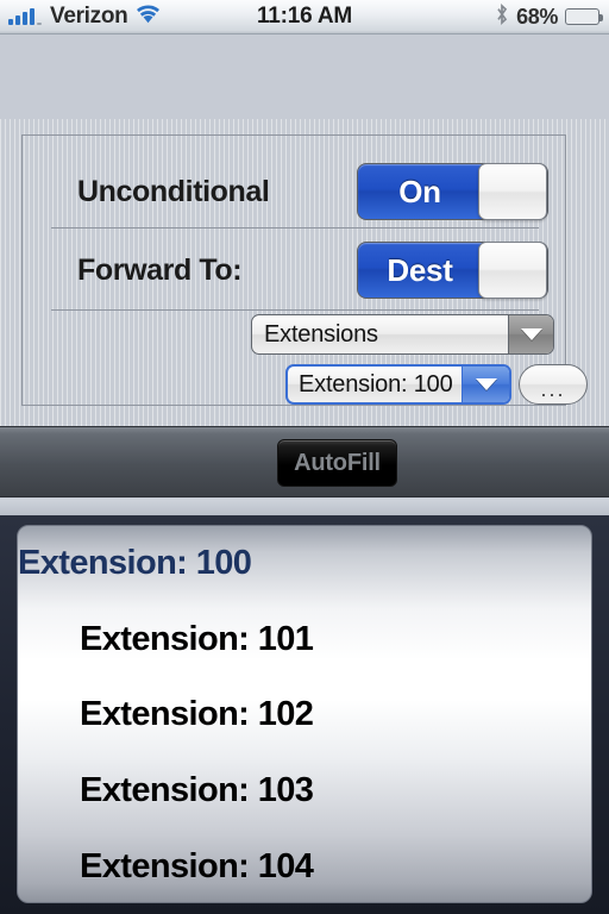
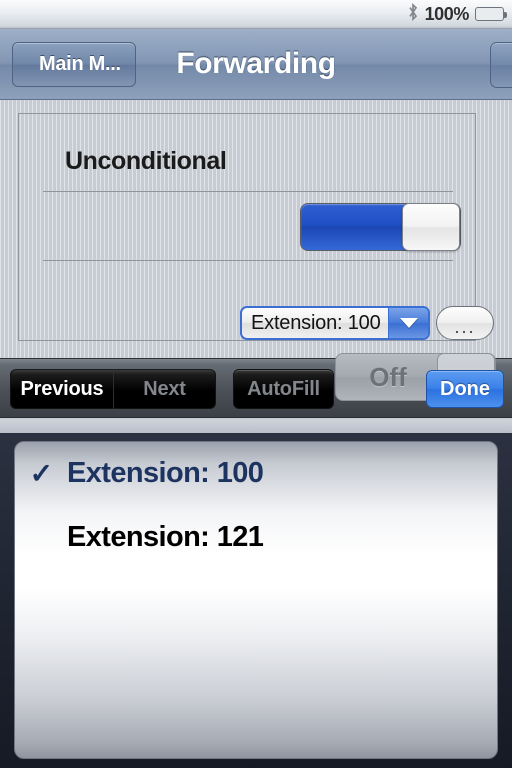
- Verizon
- 11:16 AM
- 68%
+ 100%
+ Main M...
+ Forwarding
  Unconditional
- On
- Forward To:
- Dest
- Extensions
  Extension: 100
  ...
+ Off
+ Previous
+ Next
  AutoFill
+ Done
+ ✓
  Extension: 100
- Extension: 101
- Extension: 102
- Extension: 103
- Extension: 104
+ Extension: 121
